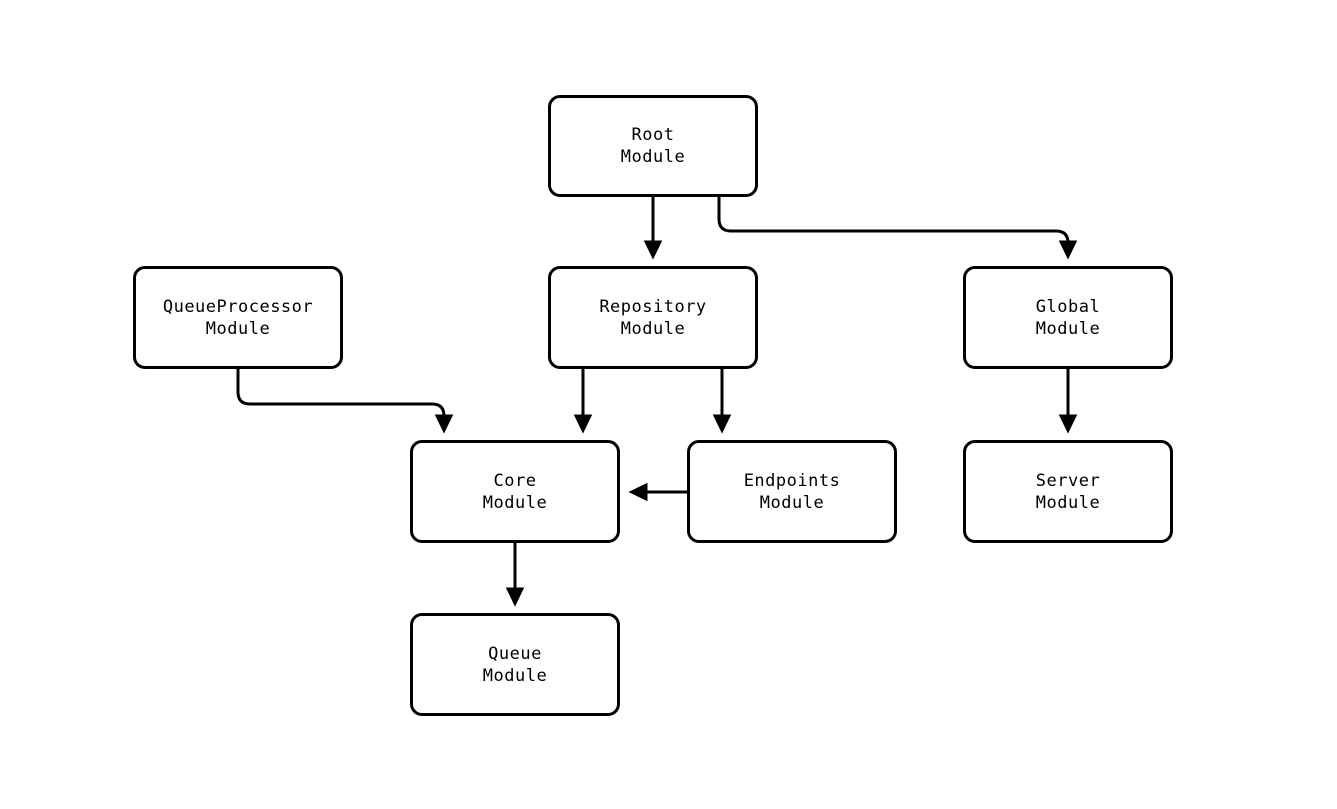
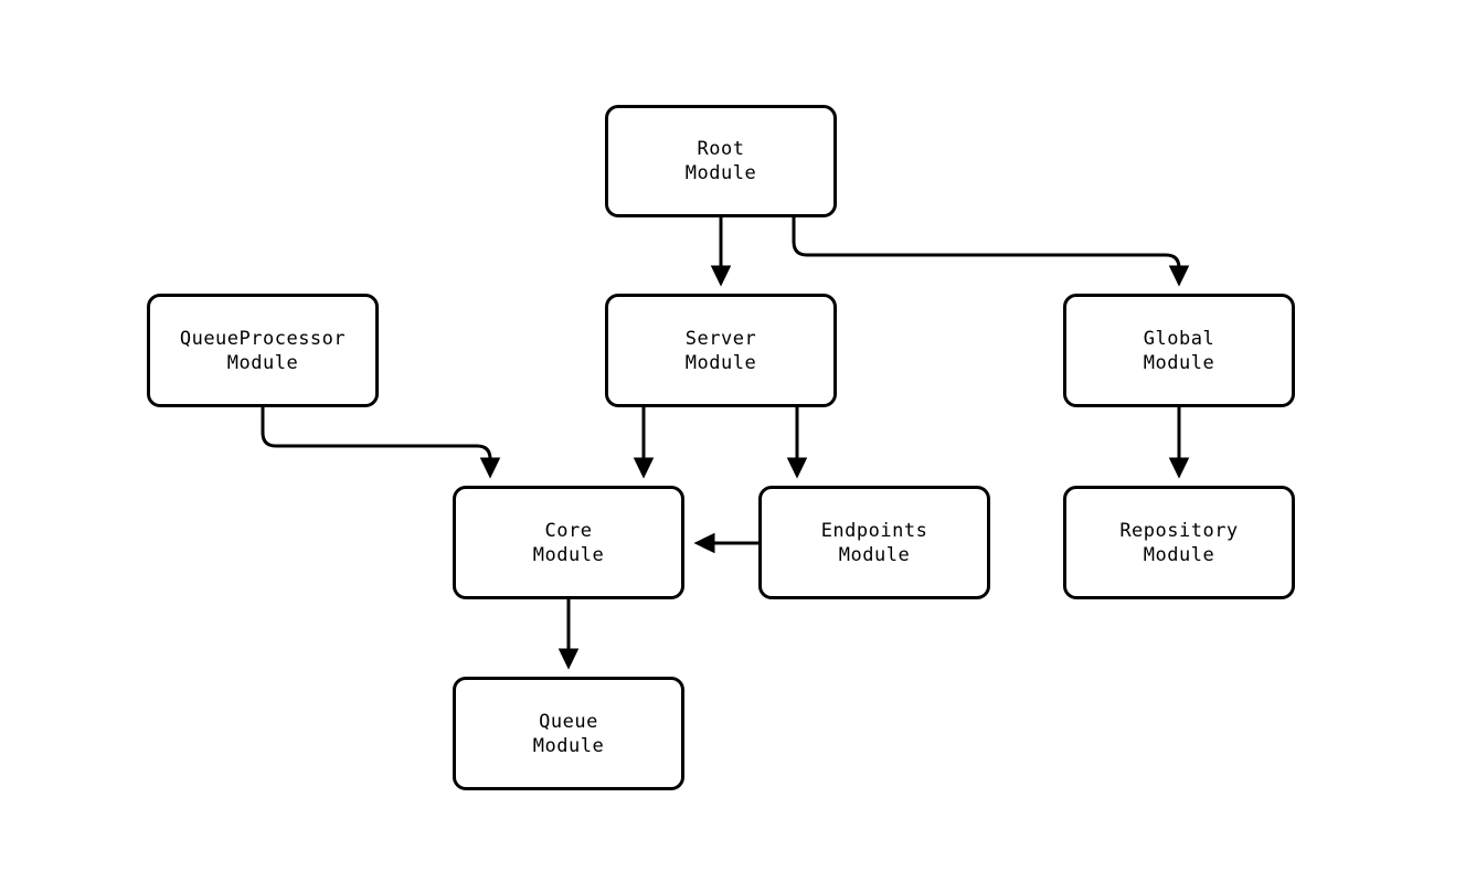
  Root
  Module
  QueueProcessor
  Module
- Repository
+ Server
  Module
  Global
  Module
  Core
  Module
  Endpoints
  Module
- Server
+ Repository
  Module
  Queue
  Module
